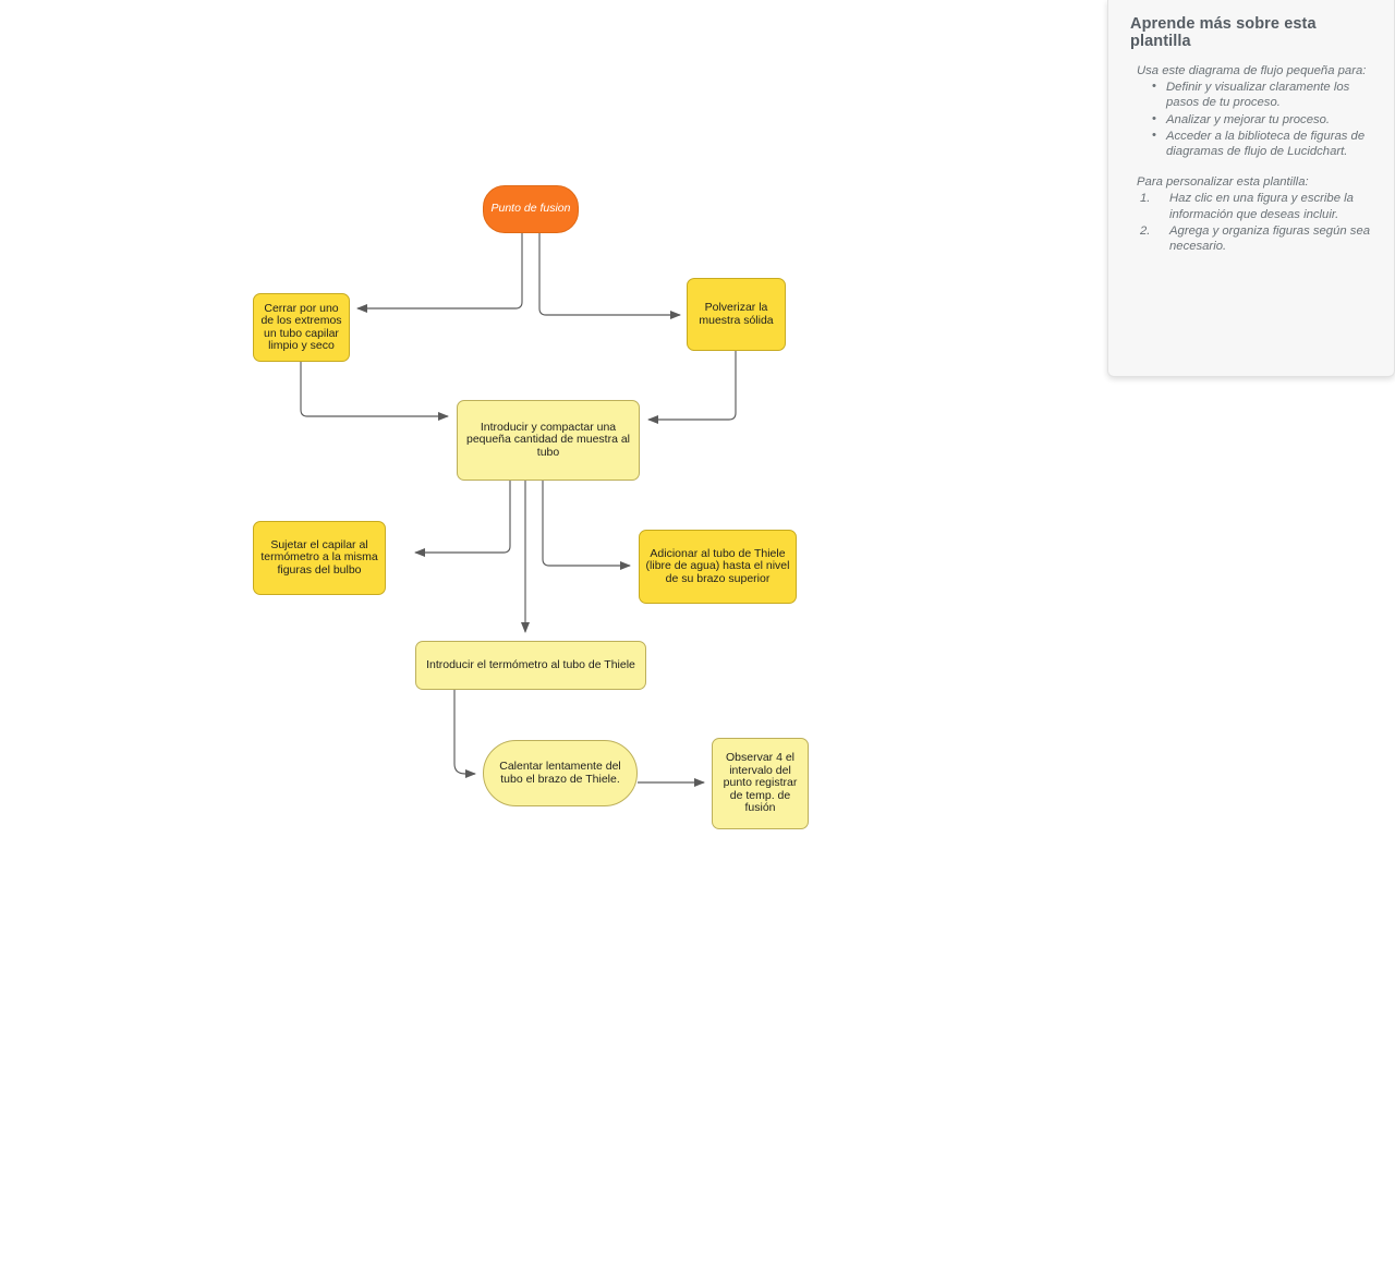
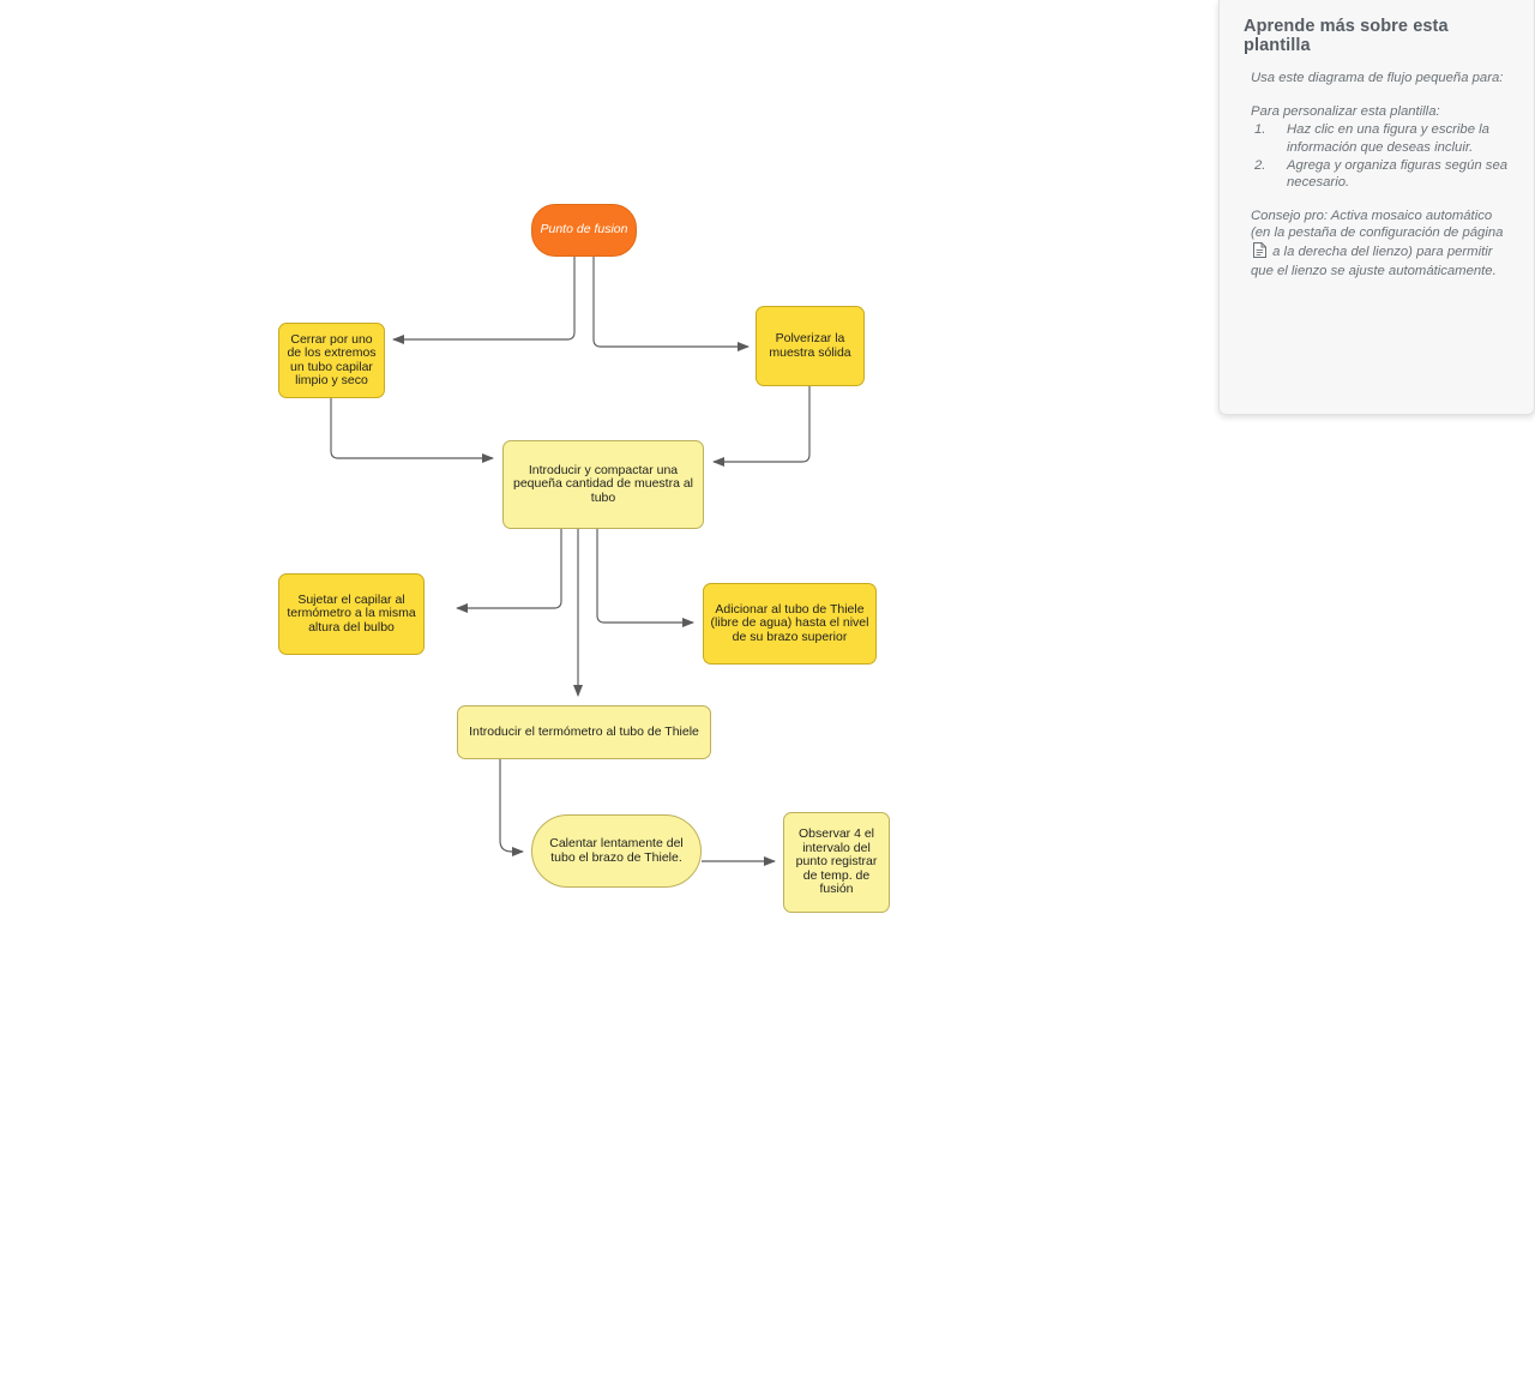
  Punto de fusion
  Cerrar por uno de los extremos un tubo capilar limpio y seco
  Polverizar la muestra sólida
  Introducir y compactar una pequeña cantidad de muestra al tubo
- Sujetar el capilar al termómetro a la misma figuras del bulbo
+ Sujetar el capilar al termómetro a la misma altura del bulbo
  Adicionar al tubo de Thiele (libre de agua) hasta el nivel de su brazo superior
  Introducir el termómetro al tubo de Thiele
  Calentar lentamente del tubo el brazo de Thiele.
  Observar 4 el intervalo del punto registrar de temp. de fusión
  Aprende más sobre esta plantilla
  Usa este diagrama de flujo pequeña para:
- Definir y visualizar claramente los pasos de tu proceso.
- Analizar y mejorar tu proceso.
- Acceder a la biblioteca de figuras de diagramas de flujo de Lucidchart.
  Para personalizar esta plantilla:
  1.
  Haz clic en una figura y escribe la información que deseas incluir.
  2.
  Agrega y organiza figuras según sea necesario.
+ Consejo pro: Activa mosaico automático (en la pestaña de configuración de página a la derecha del lienzo) para permitir que el lienzo se ajuste automáticamente.
